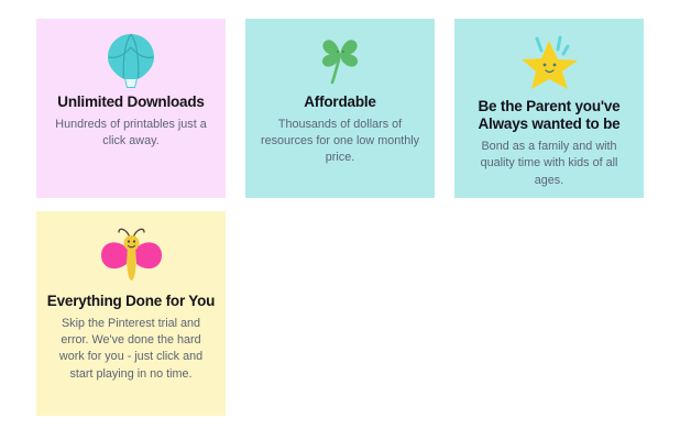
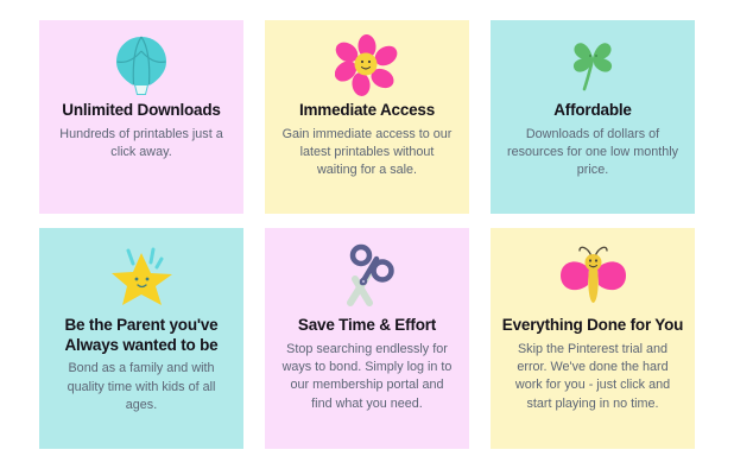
  Unlimited Downloads
  Hundreds of printables just a click away.
+ Immediate Access
+ Gain immediate access to our latest printables without waiting for a sale.
  Affordable
- Thousands of dollars of resources for one low monthly price.
+ Downloads of dollars of resources for one low monthly price.
  Be the Parent you've Always wanted to be
  Bond as a family and with quality time with kids of all ages.
+ Save Time & Effort
+ Stop searching endlessly for ways to bond. Simply log in to our membership portal and find what you need.
  Everything Done for You
  Skip the Pinterest trial and error. We've done the hard work for you - just click and start playing in no time.
